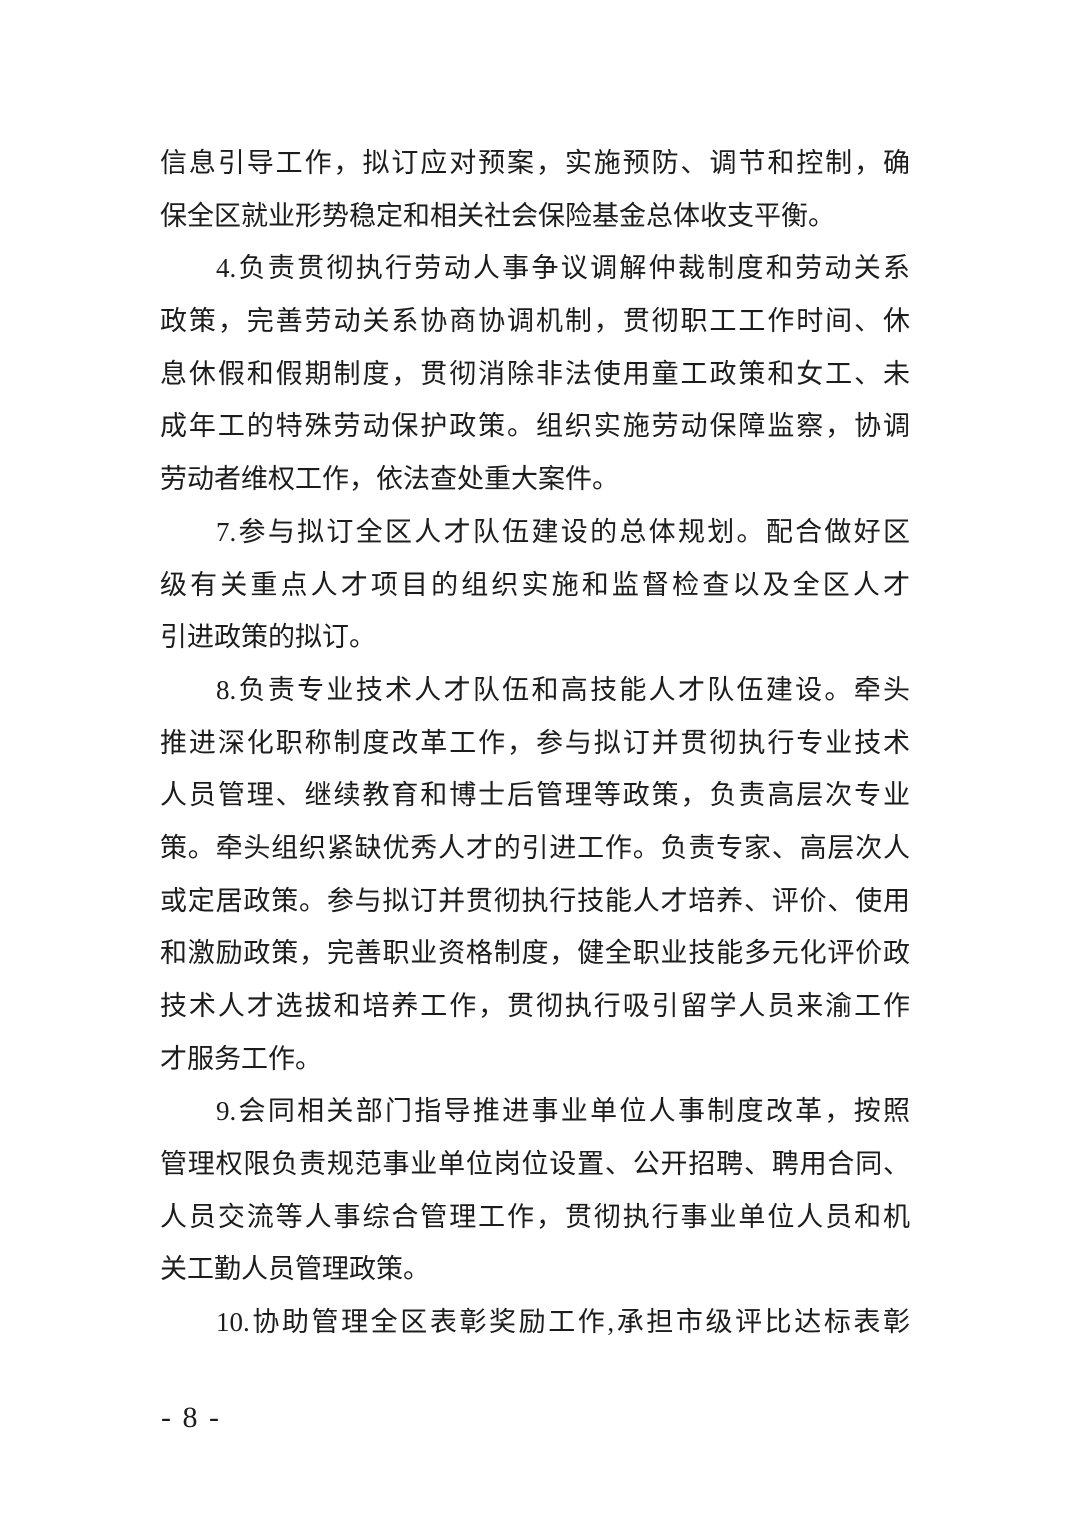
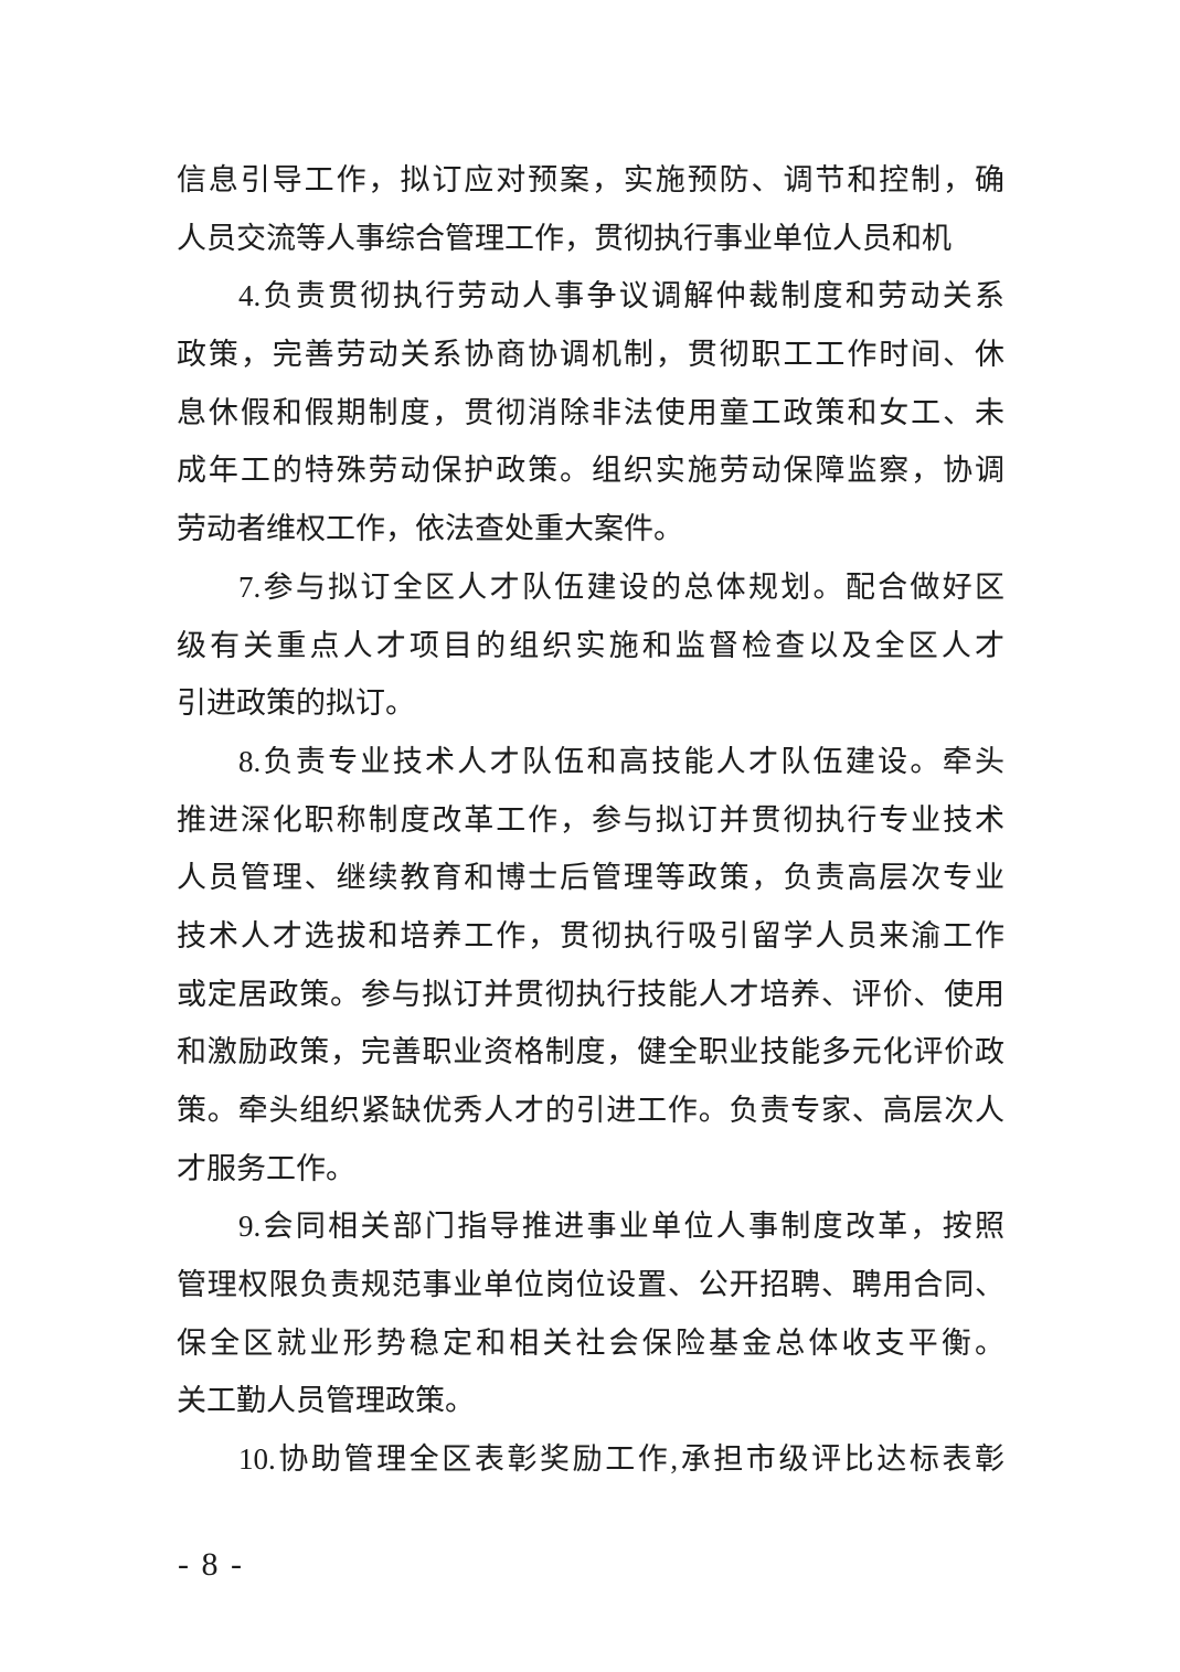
  信息引导工作，拟订应对预案，实施预防、调节和控制，确
- 保全区就业形势稳定和相关社会保险基金总体收支平衡。
+ 人员交流等人事综合管理工作，贯彻执行事业单位人员和机
  4.负责贯彻执行劳动人事争议调解仲裁制度和劳动关系
  政策，完善劳动关系协商协调机制，贯彻职工工作时间、休
  息休假和假期制度，贯彻消除非法使用童工政策和女工、未
  成年工的特殊劳动保护政策。组织实施劳动保障监察，协调
  劳动者维权工作，依法查处重大案件。
  7.参与拟订全区人才队伍建设的总体规划。配合做好区
  级有关重点人才项目的组织实施和监督检查以及全区人才
  引进政策的拟订。
  8.负责专业技术人才队伍和高技能人才队伍建设。牵头
  推进深化职称制度改革工作，参与拟订并贯彻执行专业技术
  人员管理、继续教育和博士后管理等政策，负责高层次专业
- 策。牵头组织紧缺优秀人才的引进工作。负责专家、高层次人
+ 技术人才选拔和培养工作，贯彻执行吸引留学人员来渝工作
  或定居政策。参与拟订并贯彻执行技能人才培养、评价、使用
  和激励政策，完善职业资格制度，健全职业技能多元化评价政
- 技术人才选拔和培养工作，贯彻执行吸引留学人员来渝工作
+ 策。牵头组织紧缺优秀人才的引进工作。负责专家、高层次人
  才服务工作。
  9.会同相关部门指导推进事业单位人事制度改革，按照
  管理权限负责规范事业单位岗位设置、公开招聘、聘用合同、
- 人员交流等人事综合管理工作，贯彻执行事业单位人员和机
+ 保全区就业形势稳定和相关社会保险基金总体收支平衡。
  关工勤人员管理政策。
  10.协助管理全区表彰奖励工作,承担市级评比达标表彰
  - 8 -
